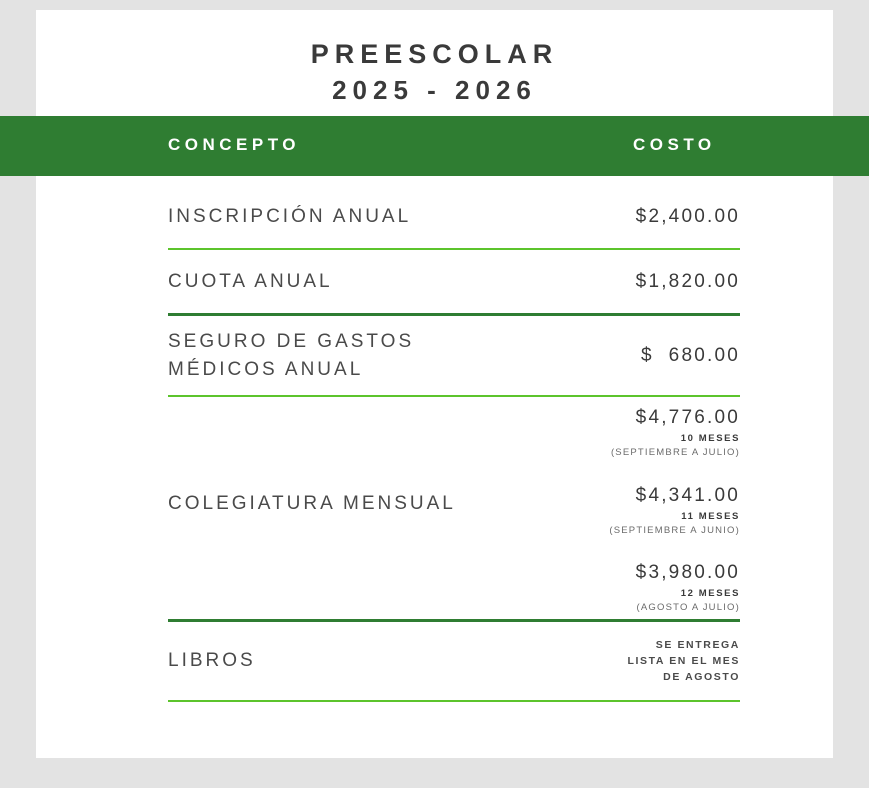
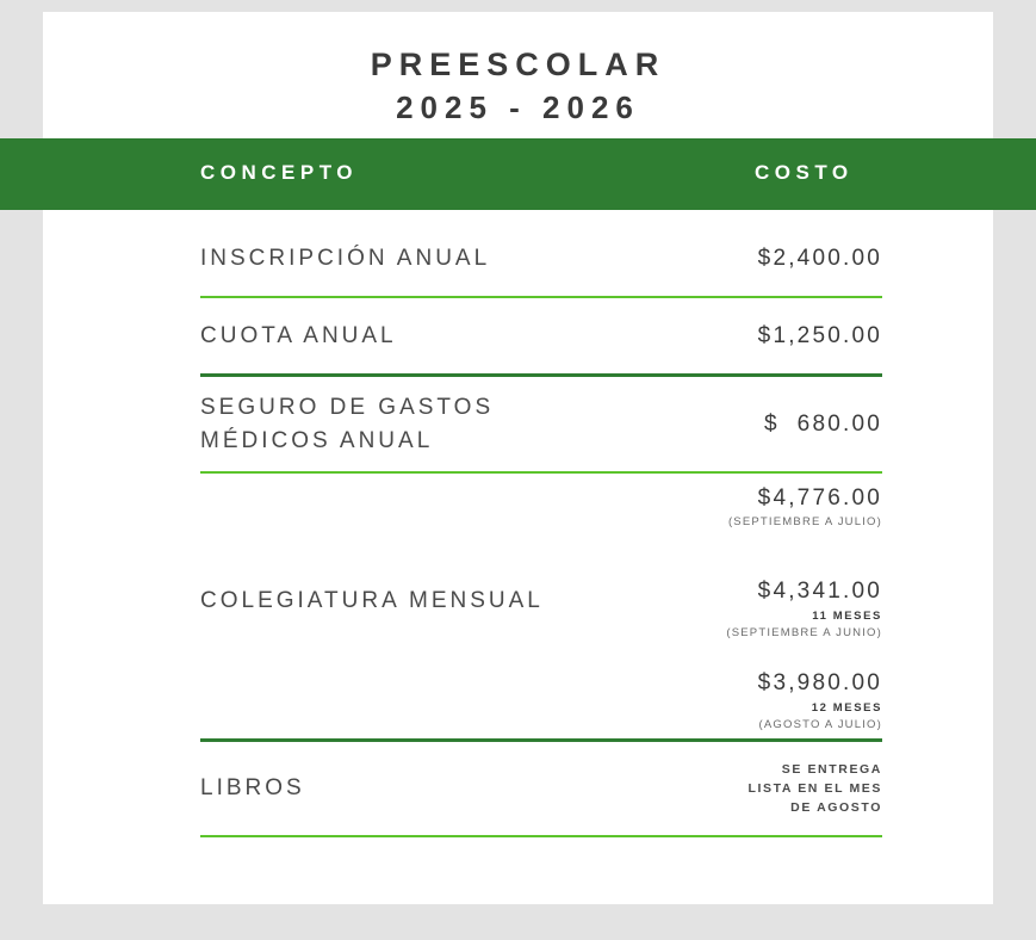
  PREESCOLAR
  2025 - 2026
  CONCEPTO
  COSTO
  INSCRIPCIÓN ANUAL
  $2,400.00
  CUOTA ANUAL
- $1,820.00
+ $1,250.00
  SEGURO DE GASTOS
  MÉDICOS ANUAL
  $ 680.00
  COLEGIATURA MENSUAL
  $4,776.00
- 10 MESES
  (SEPTIEMBRE A JULIO)
  $4,341.00
  11 MESES
  (SEPTIEMBRE A JUNIO)
  $3,980.00
  12 MESES
  (AGOSTO A JULIO)
  LIBROS
  SE ENTREGA
  LISTA EN EL MES
  DE AGOSTO
